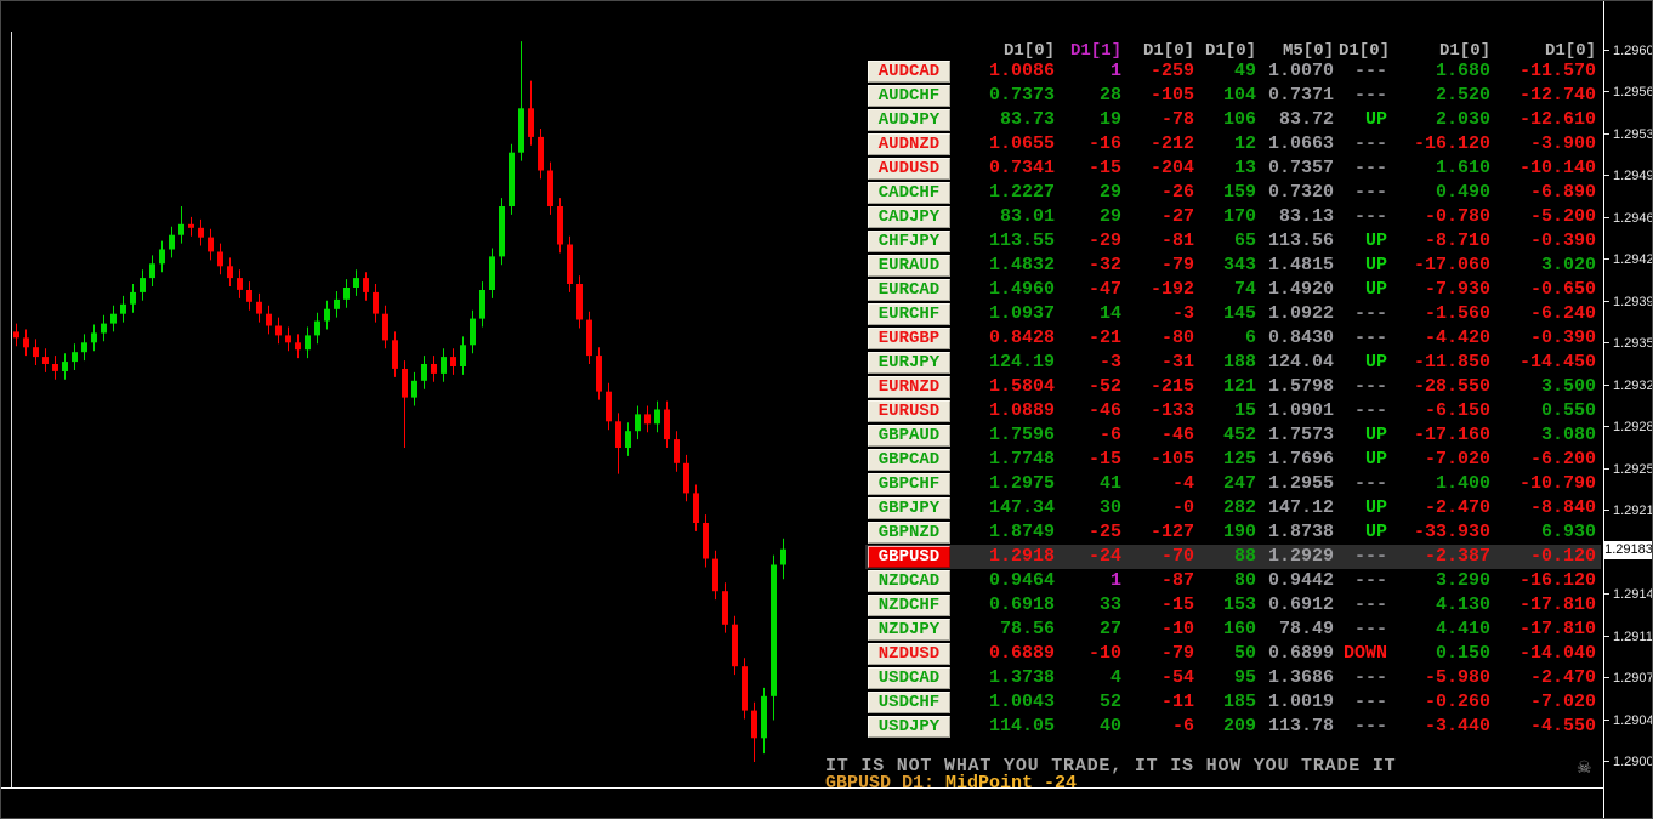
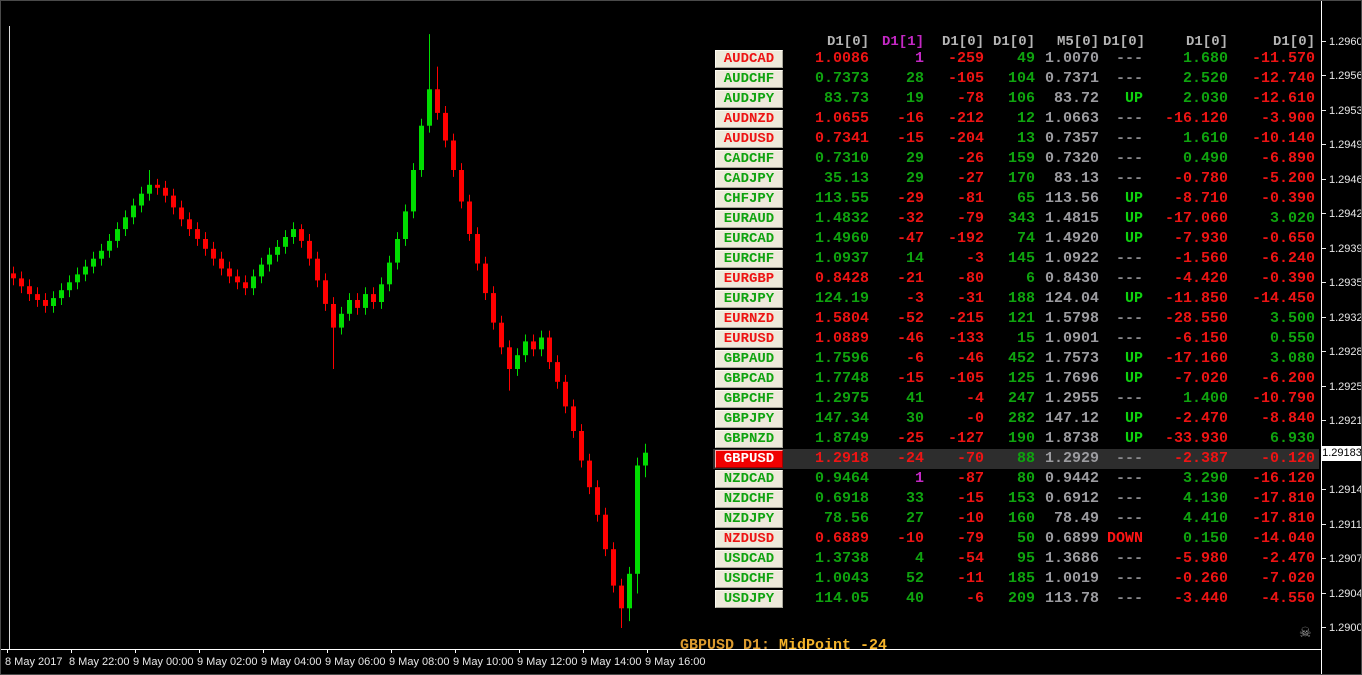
  D1[0]
  D1[1]
  D1[0]
  D1[0]
  M5[0]
  D1[0]
  D1[0]
  D1[0]
  AUDCAD
  1.0086
  1
  -259
  49
  1.0070
  ---
  1.680
  -11.570
  AUDCHF
  0.7373
  28
  -105
  104
  0.7371
  ---
  2.520
  -12.740
  AUDJPY
  83.73
  19
  -78
  106
  83.72
  UP
  2.030
  -12.610
  AUDNZD
  1.0655
  -16
  -212
  12
  1.0663
  ---
  -16.120
  -3.900
  AUDUSD
  0.7341
  -15
  -204
  13
  0.7357
  ---
  1.610
  -10.140
  CADCHF
- 1.2227
+ 0.7310
  29
  -26
  159
  0.7320
  ---
  0.490
  -6.890
  CADJPY
- 83.01
+ 35.13
  29
  -27
  170
  83.13
  ---
  -0.780
  -5.200
  CHFJPY
  113.55
  -29
  -81
  65
  113.56
  UP
  -8.710
  -0.390
  EURAUD
  1.4832
  -32
  -79
  343
  1.4815
  UP
  -17.060
  3.020
  EURCAD
  1.4960
  -47
  -192
  74
  1.4920
  UP
  -7.930
  -0.650
  EURCHF
  1.0937
  14
  -3
  145
  1.0922
  ---
  -1.560
  -6.240
  EURGBP
  0.8428
  -21
  -80
  6
  0.8430
  ---
  -4.420
  -0.390
  EURJPY
  124.19
  -3
  -31
  188
  124.04
  UP
  -11.850
  -14.450
  EURNZD
  1.5804
  -52
  -215
  121
  1.5798
  ---
  -28.550
  3.500
  EURUSD
  1.0889
  -46
  -133
  15
  1.0901
  ---
  -6.150
  0.550
  GBPAUD
  1.7596
  -6
  -46
  452
  1.7573
  UP
  -17.160
  3.080
  GBPCAD
  1.7748
  -15
  -105
  125
  1.7696
  UP
  -7.020
  -6.200
  GBPCHF
  1.2975
  41
  -4
  247
  1.2955
  ---
  1.400
  -10.790
  GBPJPY
  147.34
  30
  -0
  282
  147.12
  UP
  -2.470
  -8.840
  GBPNZD
  1.8749
  -25
  -127
  190
  1.8738
  UP
  -33.930
  6.930
  GBPUSD
  1.2918
  -24
  -70
  88
  1.2929
  ---
  -2.387
  -0.120
  NZDCAD
  0.9464
  1
  -87
  80
  0.9442
  ---
  3.290
  -16.120
  NZDCHF
  0.6918
  33
  -15
  153
  0.6912
  ---
  4.130
  -17.810
  NZDJPY
  78.56
  27
  -10
  160
  78.49
  ---
  4.410
  -17.810
  NZDUSD
  0.6889
  -10
  -79
  50
  0.6899
  DOWN
  0.150
  -14.040
  USDCAD
  1.3738
  4
  -54
  95
  1.3686
  ---
  -5.980
  -2.470
  USDCHF
  1.0043
  52
  -11
  185
  1.0019
  ---
  -0.260
  -7.020
  USDJPY
  114.05
  40
  -6
  209
  113.78
  ---
  -3.440
  -4.550
- IT IS NOT WHAT YOU TRADE, IT IS HOW YOU TRADE IT
  GBPUSD D1: MidPoint -24
  ☠
  1.2960
  1.2956
  1.2953
  1.2949
  1.2946
  1.2942
  1.2939
  1.2935
  1.2932
  1.2928
  1.2925
  1.2921
  1.2914
  1.2911
  1.2907
  1.2904
  1.2900
  1.29183
+ 8 May 2017
+ 8 May 22:00
+ 9 May 00:00
+ 9 May 02:00
+ 9 May 04:00
+ 9 May 06:00
+ 9 May 08:00
+ 9 May 10:00
+ 9 May 12:00
+ 9 May 14:00
+ 9 May 16:00
